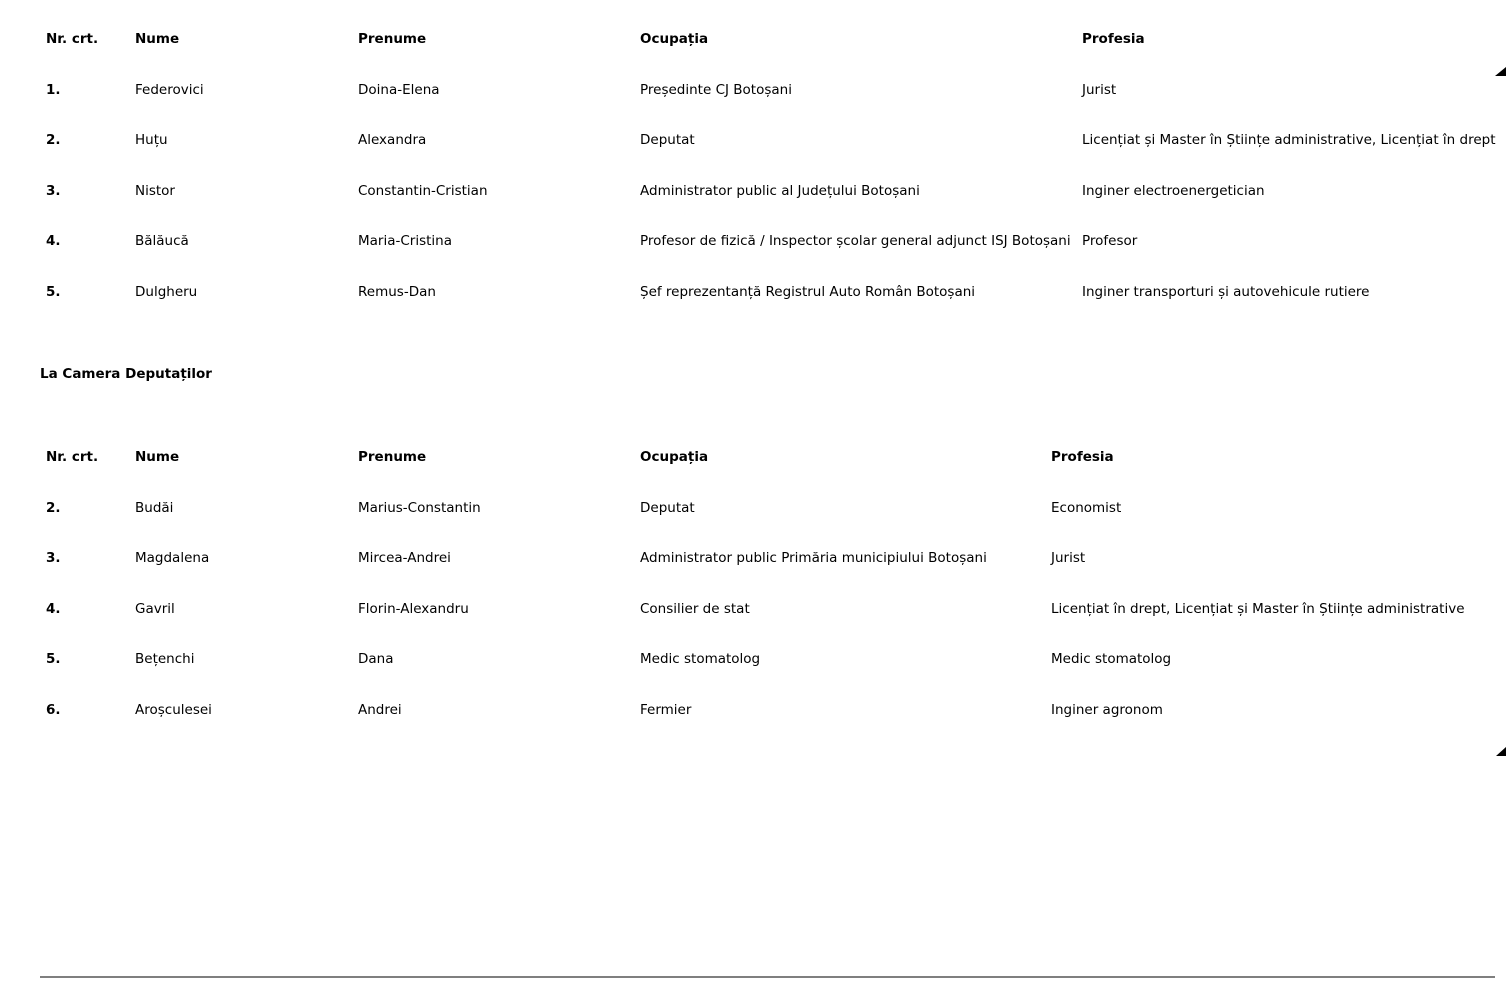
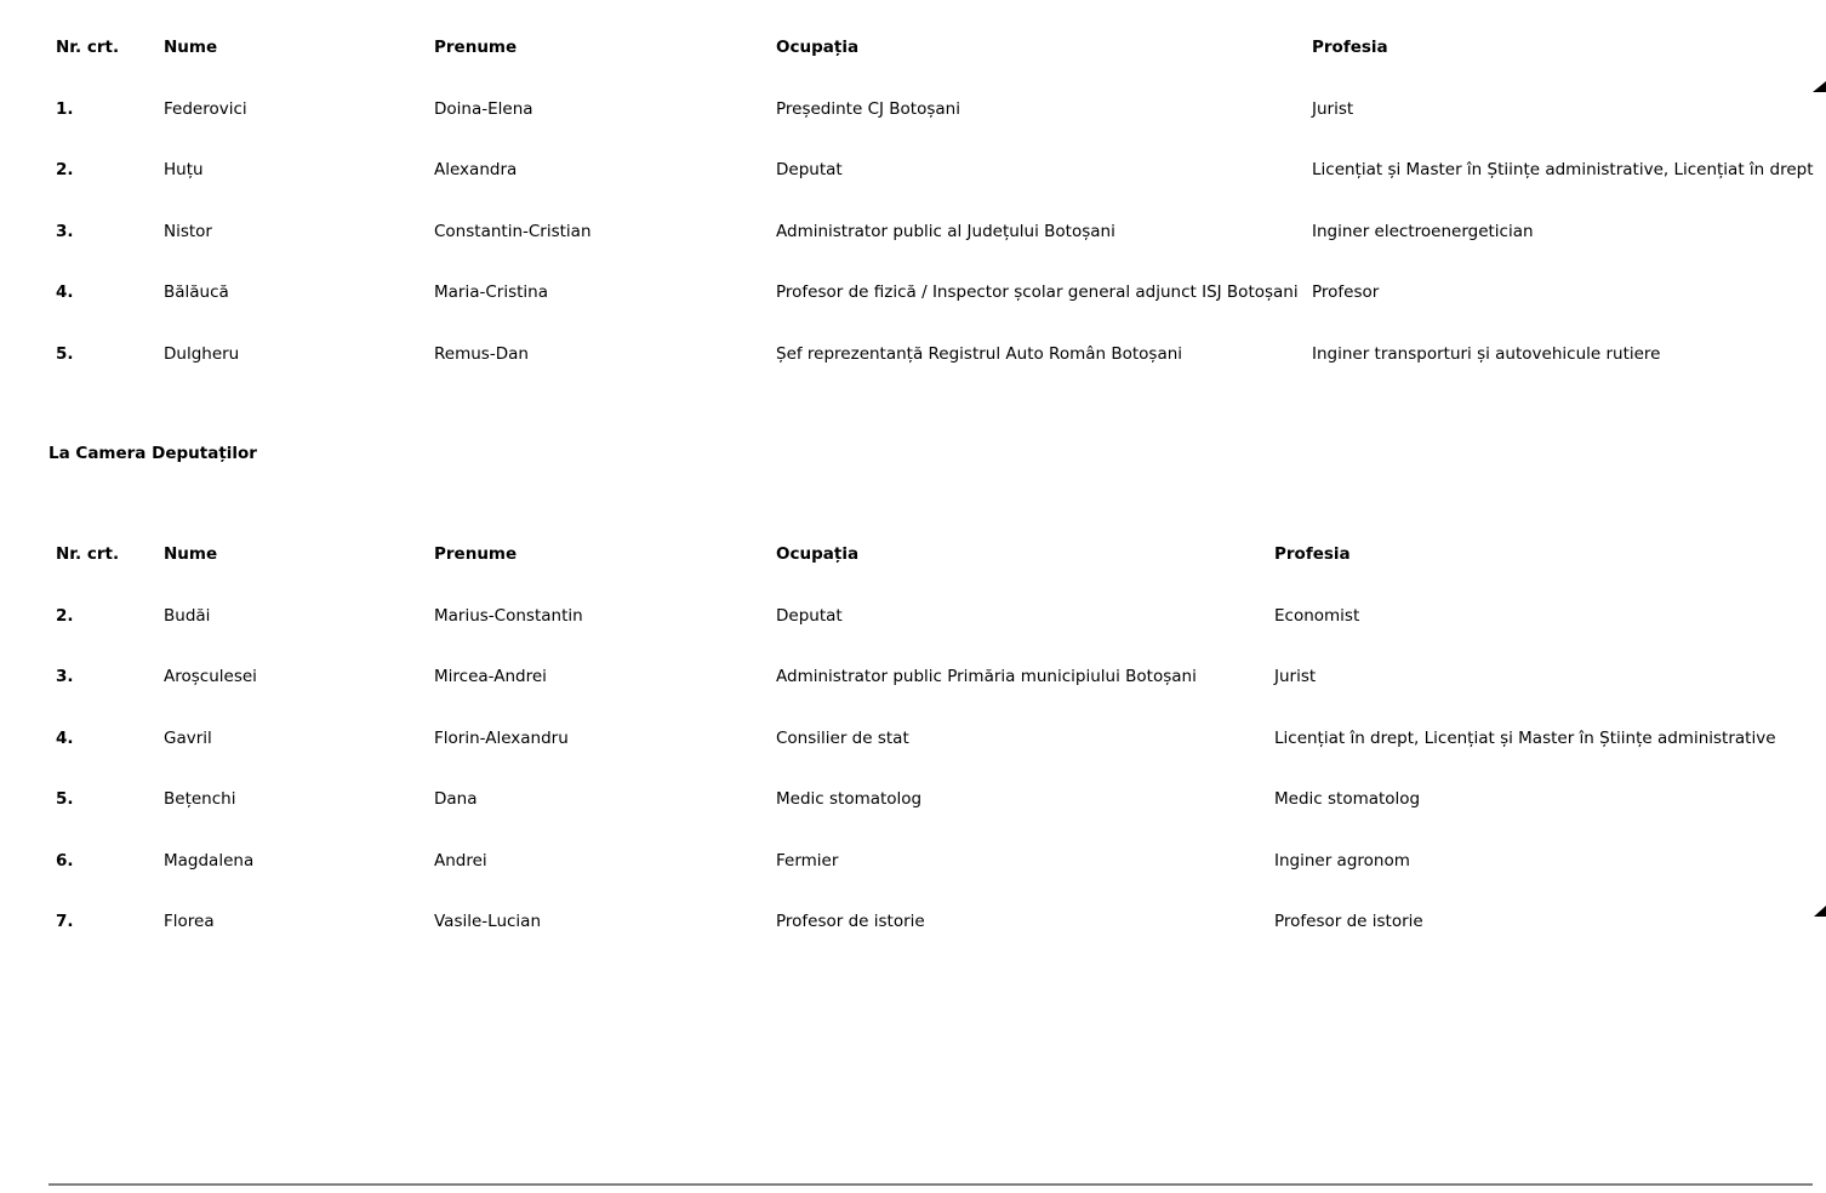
  Nr. crt.	Nume	Prenume	Ocupația	Profesia
  1.	Federovici	Doina-Elena	Președinte CJ Botoșani	Jurist
  2.	Huțu	Alexandra	Deputat	Licențiat și Master în Științe administrative, Licențiat în drept
  3.	Nistor	Constantin-Cristian	Administrator public al Județului Botoșani	Inginer electroenergetician
  4.	Bălăucă	Maria-Cristina	Profesor de fizică / Inspector școlar general adjunct ISJ Botoșani	Profesor
  5.	Dulgheru	Remus-Dan	Șef reprezentanță Registrul Auto Român Botoșani	Inginer transporturi și autovehicule rutiere
  La Camera Deputaților
  Nr. crt.	Nume	Prenume	Ocupația	Profesia
  2.	Budăi	Marius-Constantin	Deputat	Economist
- 3.	Magdalena	Mircea-Andrei	Administrator public Primăria municipiului Botoșani	Jurist
+ 3.	Aroșculesei	Mircea-Andrei	Administrator public Primăria municipiului Botoșani	Jurist
  4.	Gavril	Florin-Alexandru	Consilier de stat	Licențiat în drept, Licențiat și Master în Științe administrative
  5.	Bețenchi	Dana	Medic stomatolog	Medic stomatolog
- 6.	Aroșculesei	Andrei	Fermier	Inginer agronom
+ 6.	Magdalena	Andrei	Fermier	Inginer agronom
+ 7.	Florea	Vasile-Lucian	Profesor de istorie	Profesor de istorie
